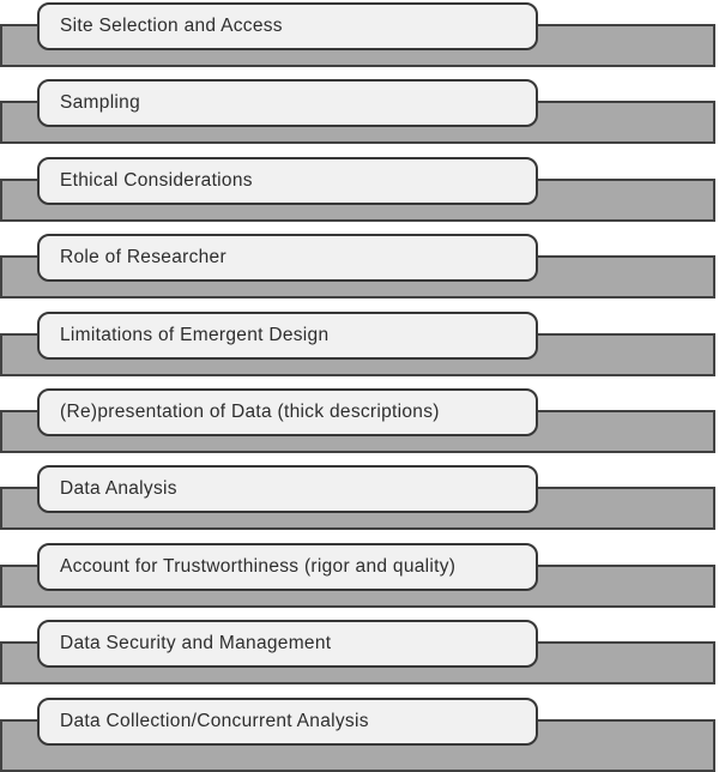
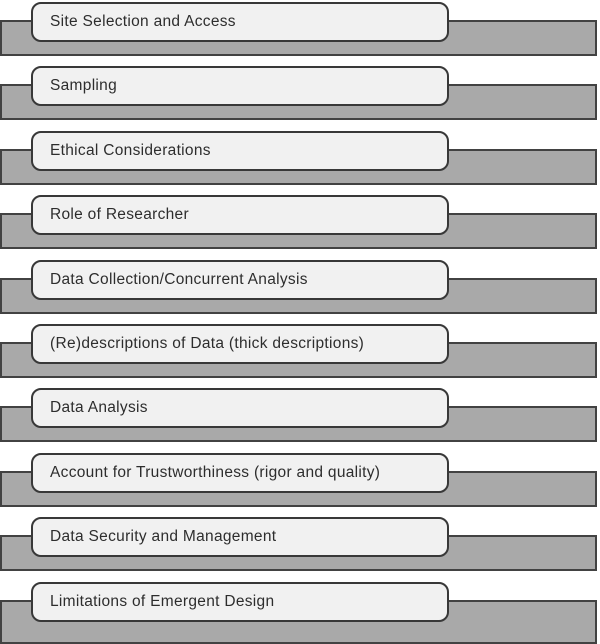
  Site Selection and Access
  Sampling
  Ethical Considerations
  Role of Researcher
- Limitations of Emergent Design
+ Data Collection/Concurrent Analysis
- (Re)presentation of Data (thick descriptions)
+ (Re)descriptions of Data (thick descriptions)
  Data Analysis
  Account for Trustworthiness (rigor and quality)
  Data Security and Management
- Data Collection/Concurrent Analysis
+ Limitations of Emergent Design
